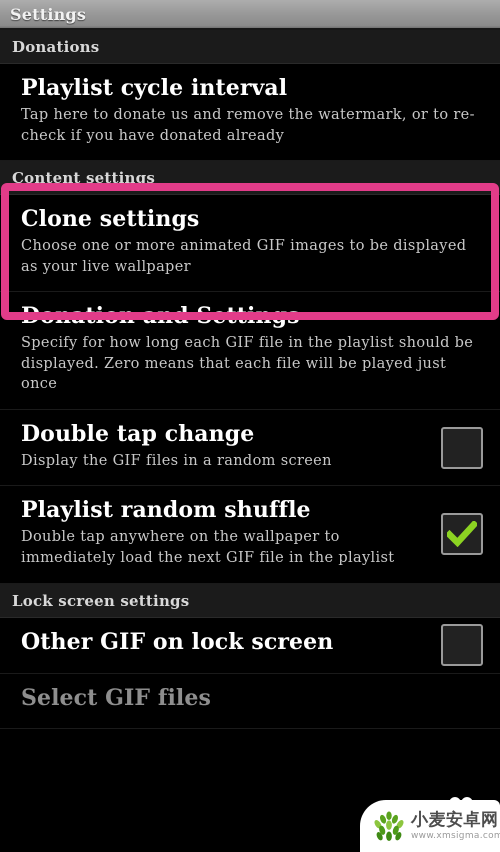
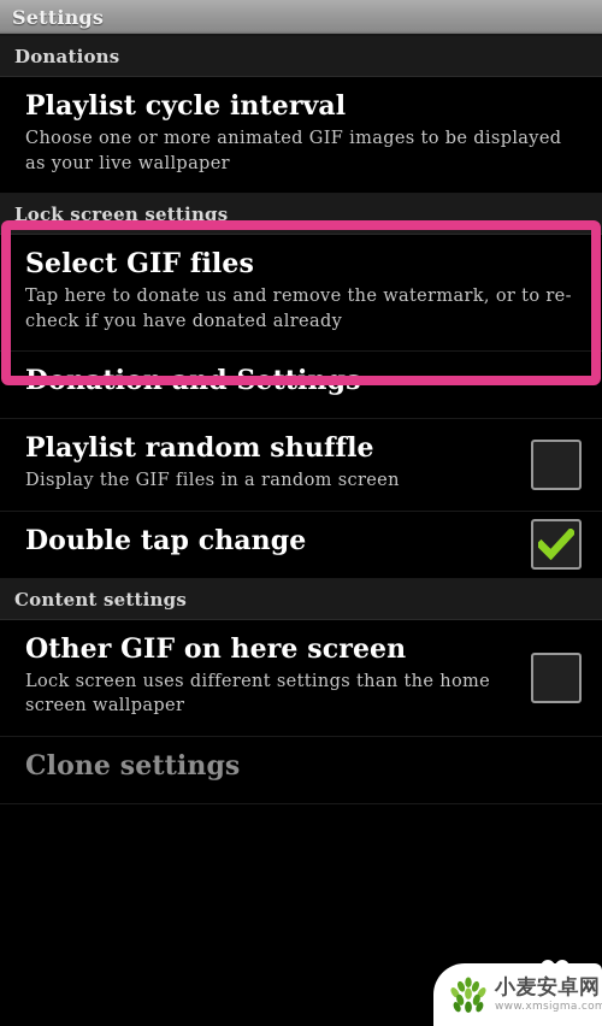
  Settings
  Donations
  Playlist cycle interval
- Tap here to donate us and remove the watermark, or to re-check if you have donated already
+ Choose one or more animated GIF images to be displayed as your live wallpaper
- Content settings
+ Lock screen settings
- Clone settings
+ Select GIF files
- Choose one or more animated GIF images to be displayed as your live wallpaper
+ Tap here to donate us and remove the watermark, or to re-check if you have donated already
  Donation and Settings
- Specify for how long each GIF file in the playlist should be displayed. Zero means that each file will be played just once
- Double tap change
+ Playlist random shuffle
  Display the GIF files in a random screen
- Playlist random shuffle
+ Double tap change
- Double tap anywhere on the wallpaper to immediately load the next GIF file in the playlist
- Lock screen settings
+ Content settings
- Other GIF on lock screen
+ Other GIF on here screen
+ Lock screen uses different settings than the home screen wallpaper
- Select GIF files
+ Clone settings
  小麦安卓网
  www.xmsigma.com
